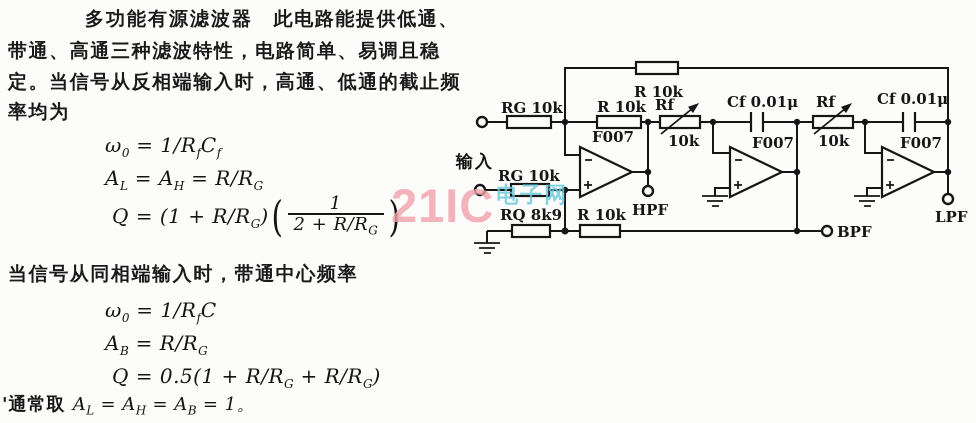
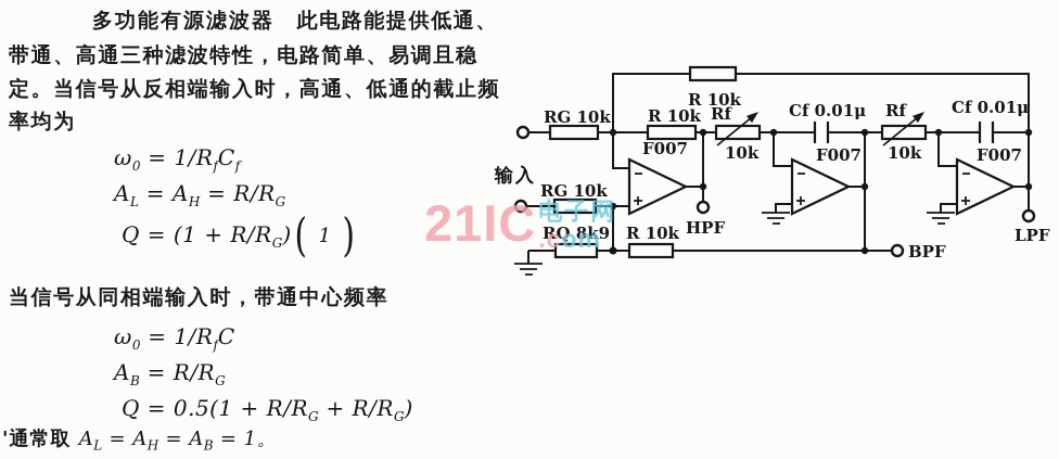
  多功能有源滤波器 此电路能提供低通、
  带通、高通三种滤波特性，电路简单、易调且稳
  定。当信号从反相端输入时，高通、低通的截止频
  率均为
  ω0 = 1/RfCf
  AL = AH = R/RG
  Q = (1 + R/RG)
  (
  1
- 2 + R/RG
  )
  当信号从同相端输入时，带通中心频率
  ω0 = 1/RfC
  AB = R/RG
  Q = 0.5(1 + R/RG + R/RG)
  '通常取 AL = AH = AB = 1。
  RG 10k
  R 10k
  R 10k
  Rf
  10k
  Cf 0.01μ
  Rf
  10k
  Cf 0.01μ
  F007
  F007
  F007
  HPF
  BPF
  LPF
  RG 10k
  RQ 8k9
  R 10k
  输入
  21IC
  电子网
+ .com
